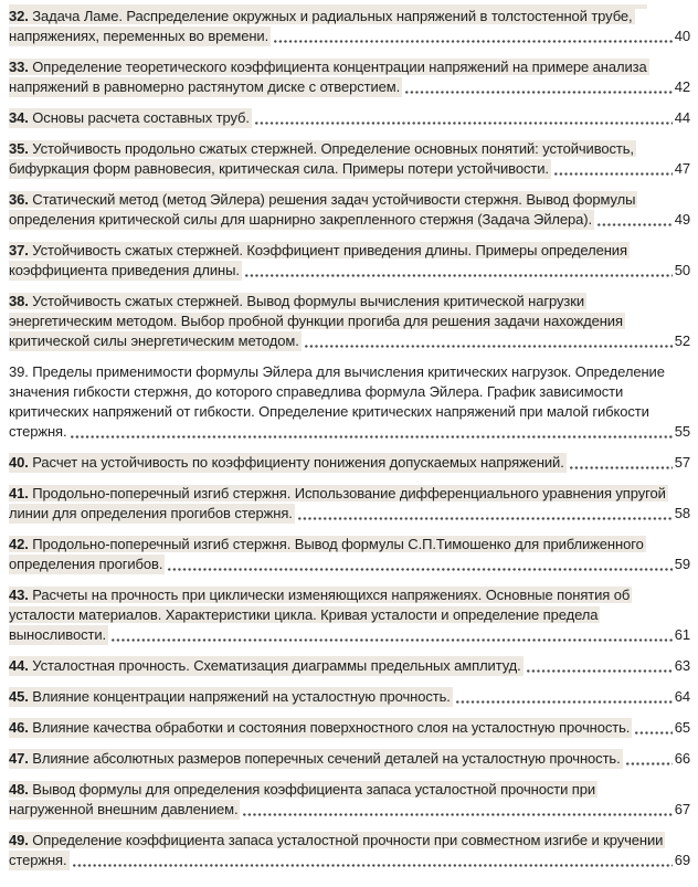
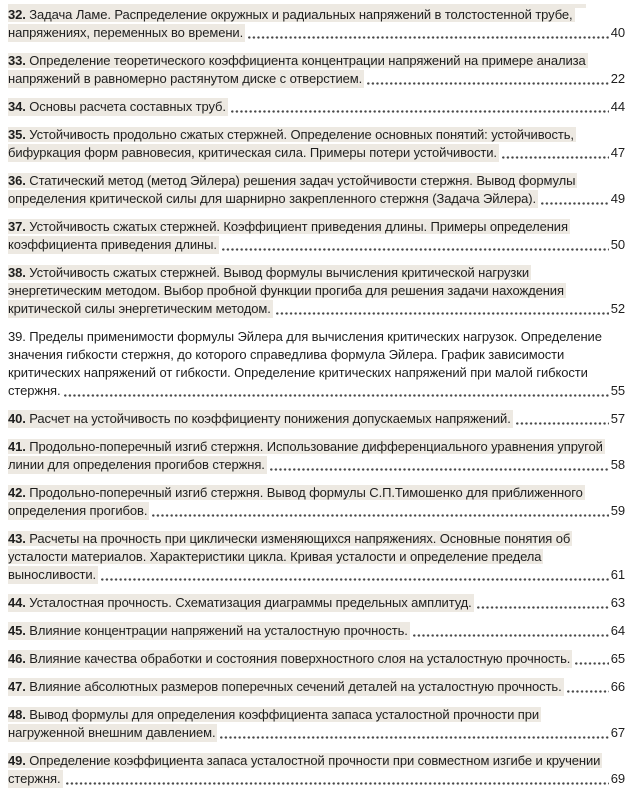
  32. Задача Ламе. Распределение окружных и радиальных напряжений в толстостенной трубе,
  напряжениях, переменных во времени.
  40
  33. Определение теоретического коэффициента концентрации напряжений на примере анализа
  напряжений в равномерно растянутом диске с отверстием.
- 42
+ 22
  34. Основы расчета составных труб.
  44
  35. Устойчивость продольно сжатых стержней. Определение основных понятий: устойчивость,
  бифуркация форм равновесия, критическая сила. Примеры потери устойчивости.
  47
  36. Статический метод (метод Эйлера) решения задач устойчивости стержня. Вывод формулы
  определения критической силы для шарнирно закрепленного стержня (Задача Эйлера).
  49
  37. Устойчивость сжатых стержней. Коэффициент приведения длины. Примеры определения
  коэффициента приведения длины.
  50
  38. Устойчивость сжатых стержней. Вывод формулы вычисления критической нагрузки
  энергетическим методом. Выбор пробной функции прогиба для решения задачи нахождения
  критической силы энергетическим методом.
  52
  39. Пределы применимости формулы Эйлера для вычисления критических нагрузок. Определение
  значения гибкости стержня, до которого справедлива формула Эйлера. График зависимости
  критических напряжений от гибкости. Определение критических напряжений при малой гибкости
  стержня.
  55
  40. Расчет на устойчивость по коэффициенту понижения допускаемых напряжений.
  57
  41. Продольно-поперечный изгиб стержня. Использование дифференциального уравнения упругой
  линии для определения прогибов стержня.
  58
  42. Продольно-поперечный изгиб стержня. Вывод формулы С.П.Тимошенко для приближенного
  определения прогибов.
  59
  43. Расчеты на прочность при циклически изменяющихся напряжениях. Основные понятия об
  усталости материалов. Характеристики цикла. Кривая усталости и определение предела
  выносливости.
  61
  44. Усталостная прочность. Схематизация диаграммы предельных амплитуд.
  63
  45. Влияние концентрации напряжений на усталостную прочность.
  64
  46. Влияние качества обработки и состояния поверхностного слоя на усталостную прочность.
  65
  47. Влияние абсолютных размеров поперечных сечений деталей на усталостную прочность.
  66
  48. Вывод формулы для определения коэффициента запаса усталостной прочности при
  нагруженной внешним давлением.
  67
  49. Определение коэффициента запаса усталостной прочности при совместном изгибе и кручении
  стержня.
  69
